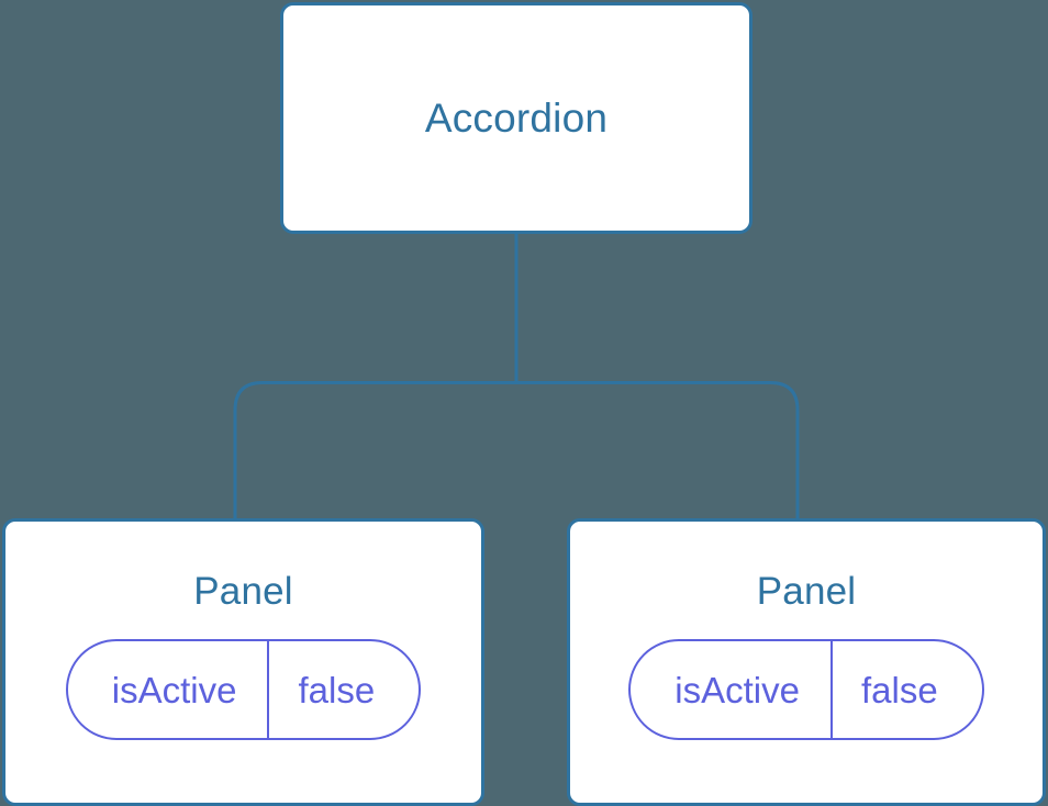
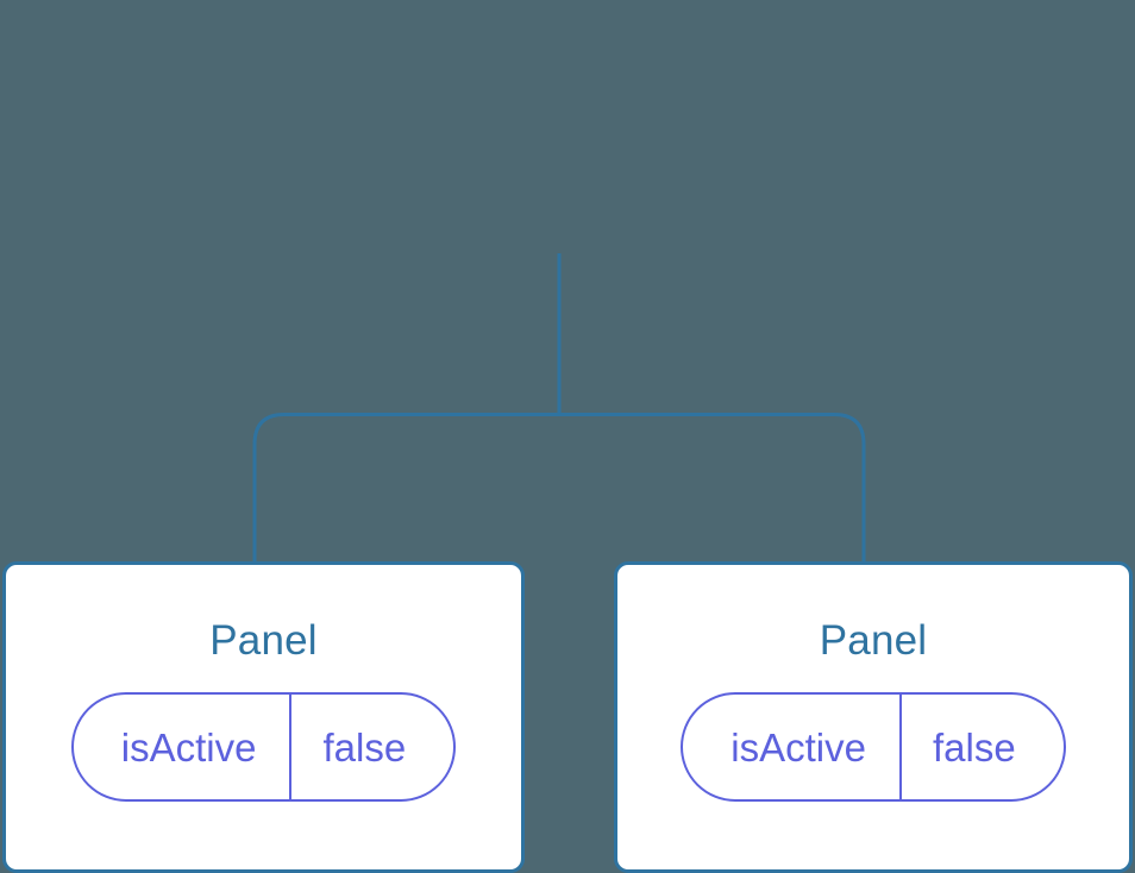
- Accordion
  Panel
  isActive
  false
  Panel
  isActive
  false
